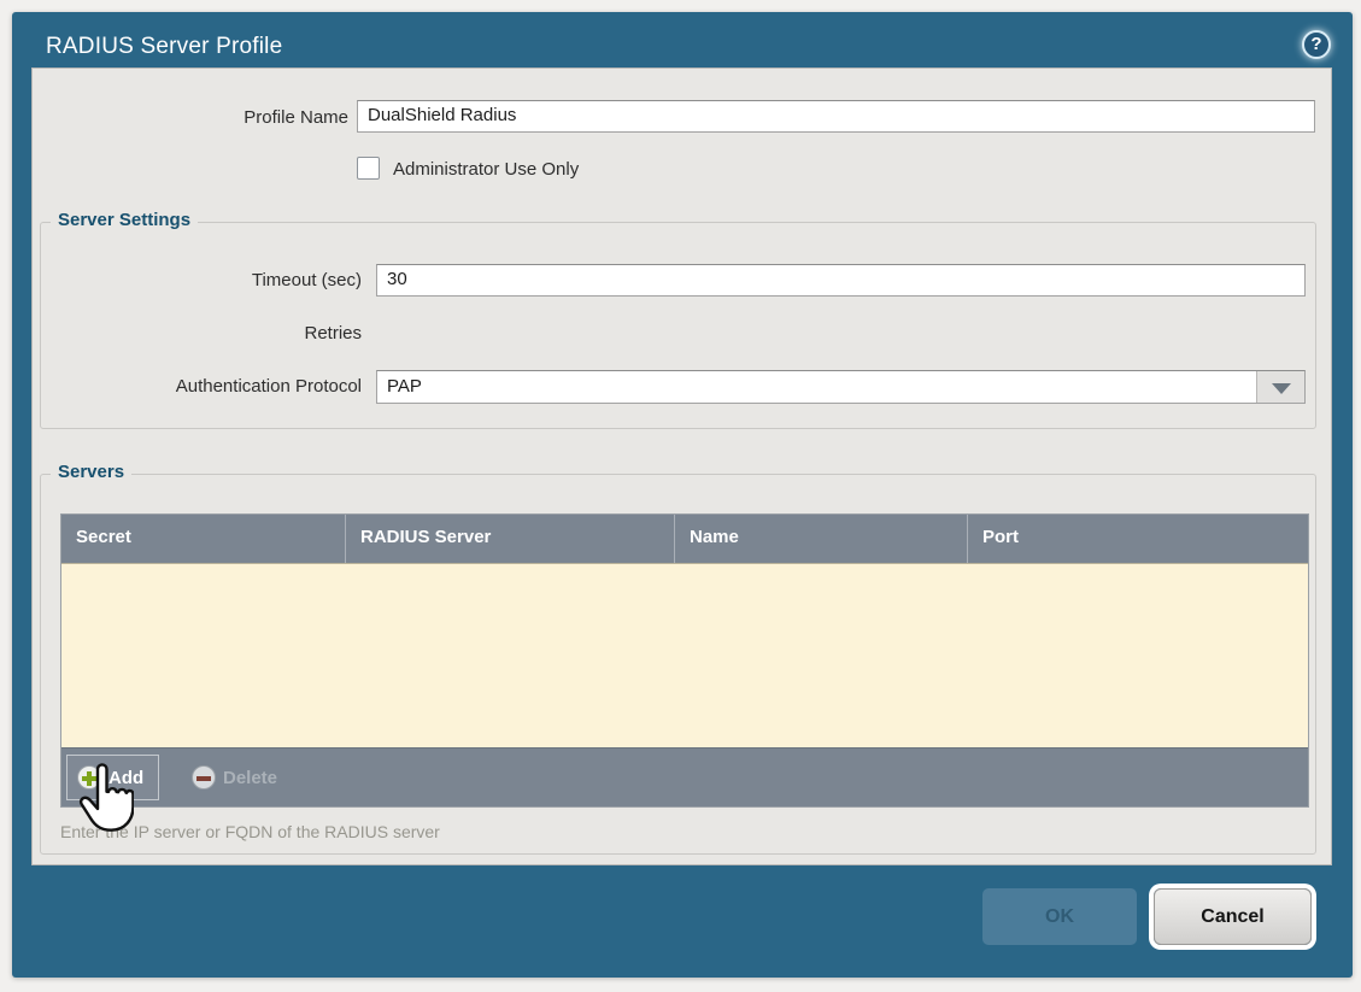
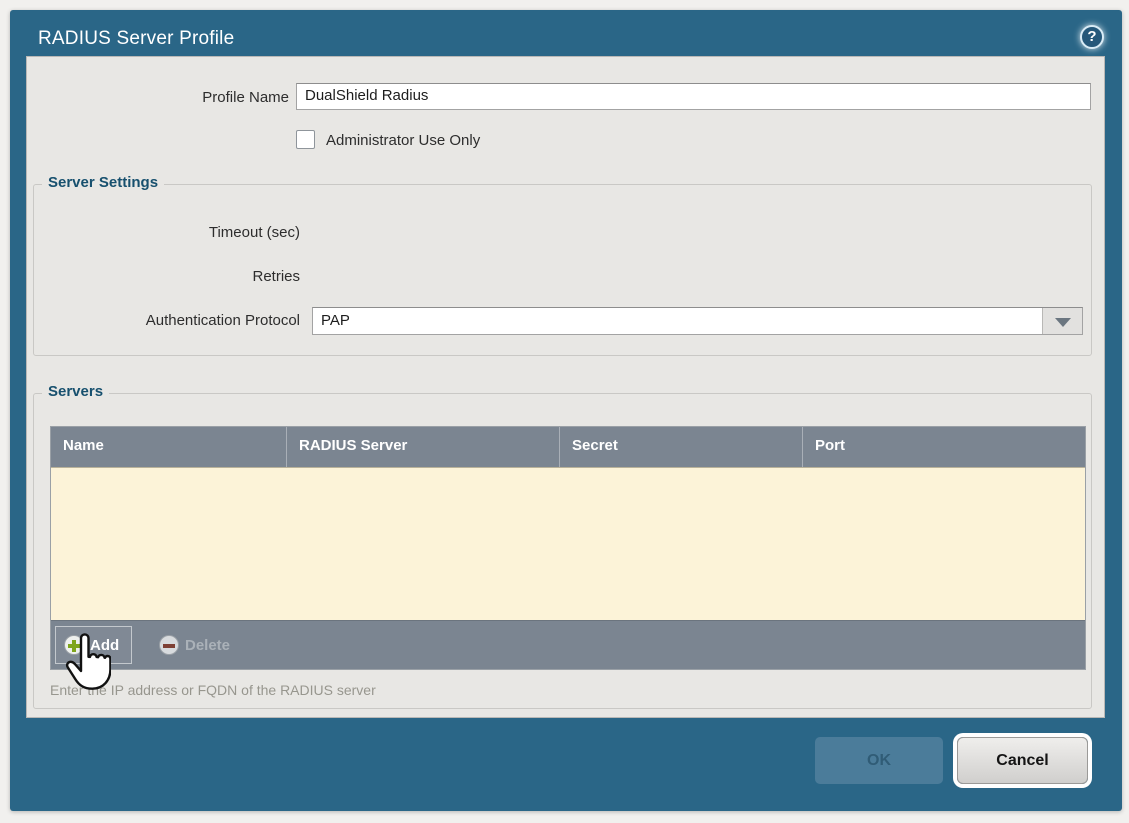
  RADIUS Server Profile
  ?
  Profile Name
  DualShield Radius
  Administrator Use Only
  Server Settings
  Timeout (sec)
- 30
  Retries
  Authentication Protocol
  PAP
  Servers
- Secret
+ Name
  RADIUS Server
- Name
+ Secret
  Port
  Add
  Delete
- Enter the IP server or FQDN of the RADIUS server
+ Enter the IP address or FQDN of the RADIUS server
  OK
  Cancel
